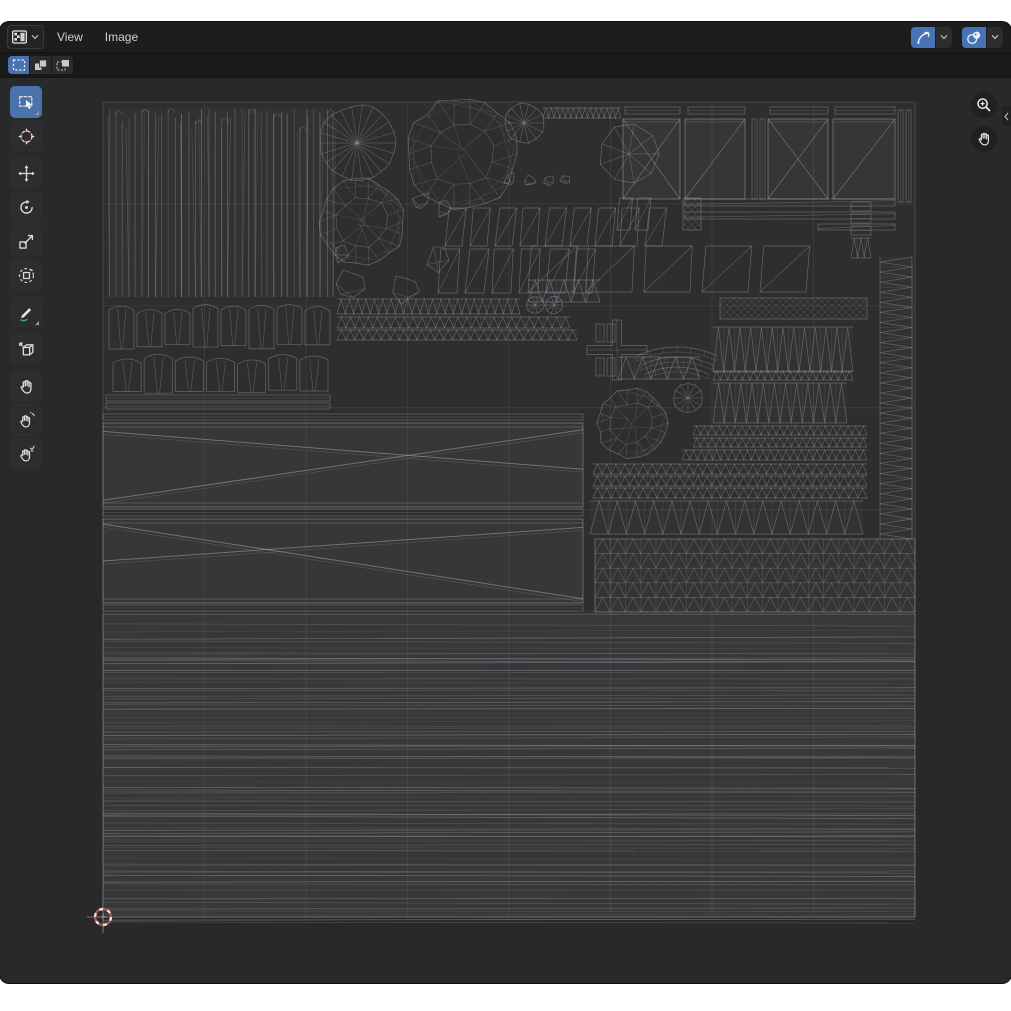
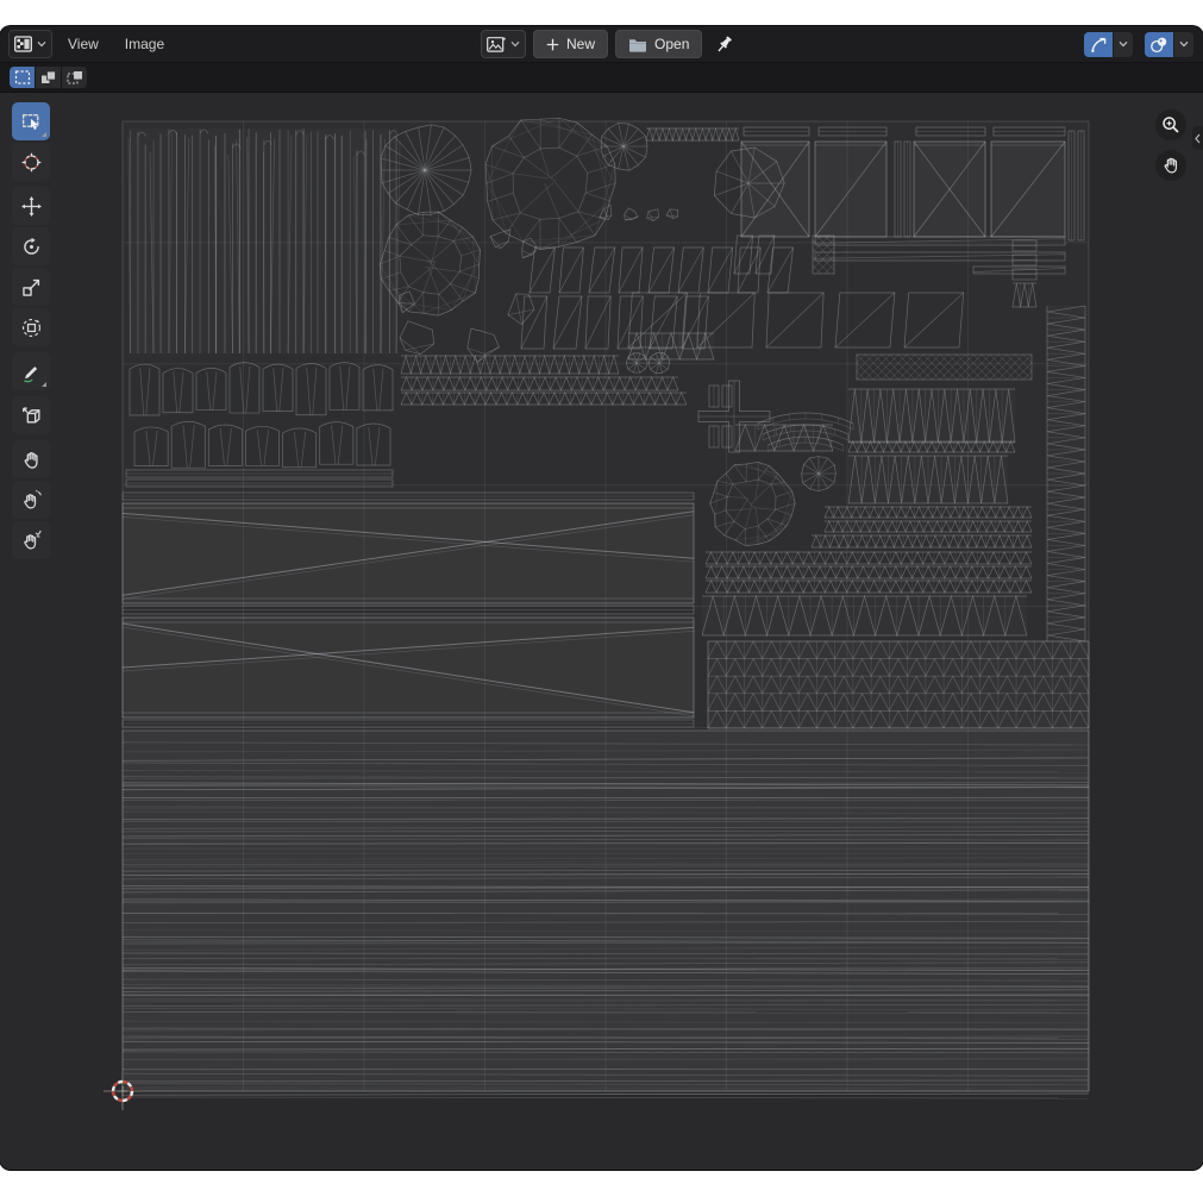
  View
  Image
+ New
+ Open
